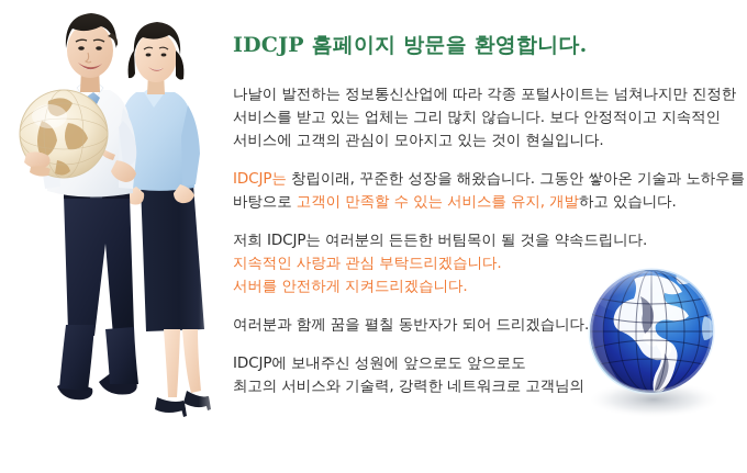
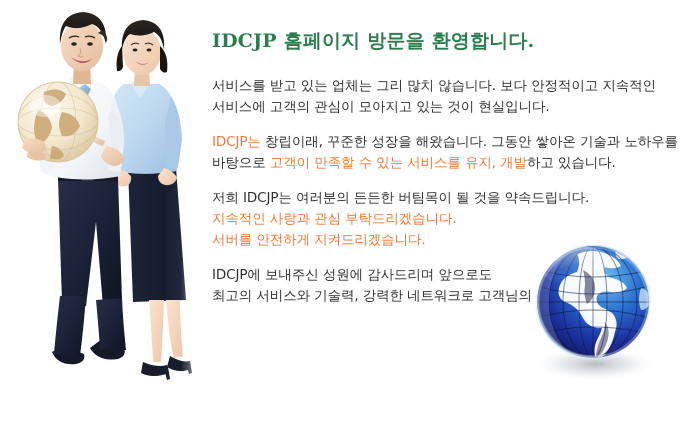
  IDCJP 홈페이지 방문을 환영합니다.
- 나날이 발전하는 정보통신산업에 따라 각종 포털사이트는 넘쳐나지만 진정한
  서비스를 받고 있는 업체는 그리 많치 않습니다. 보다 안정적이고 지속적인
  서비스에 고객의 관심이 모아지고 있는 것이 현실입니다.
  IDCJP는 창립이래, 꾸준한 성장을 해왔습니다. 그동안 쌓아온 기술과 노하우를
  바탕으로 고객이 만족할 수 있는 서비스를 유지, 개발하고 있습니다.
  저희 IDCJP는 여러분의 든든한 버팀목이 될 것을 약속드립니다.
  지속적인 사랑과 관심 부탁드리겠습니다.
  서버를 안전하게 지켜드리겠습니다.
- 여러분과 함께 꿈을 펼칠 동반자가 되어 드리겠습니다.
- IDCJP에 보내주신 성원에 앞으로도 앞으로도
+ IDCJP에 보내주신 성원에 감사드리며 앞으로도
  최고의 서비스와 기술력, 강력한 네트워크로 고객님의
